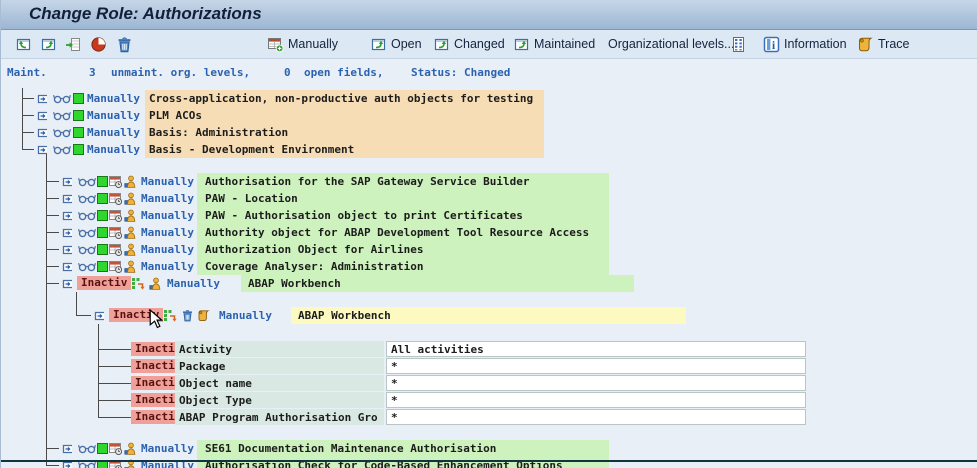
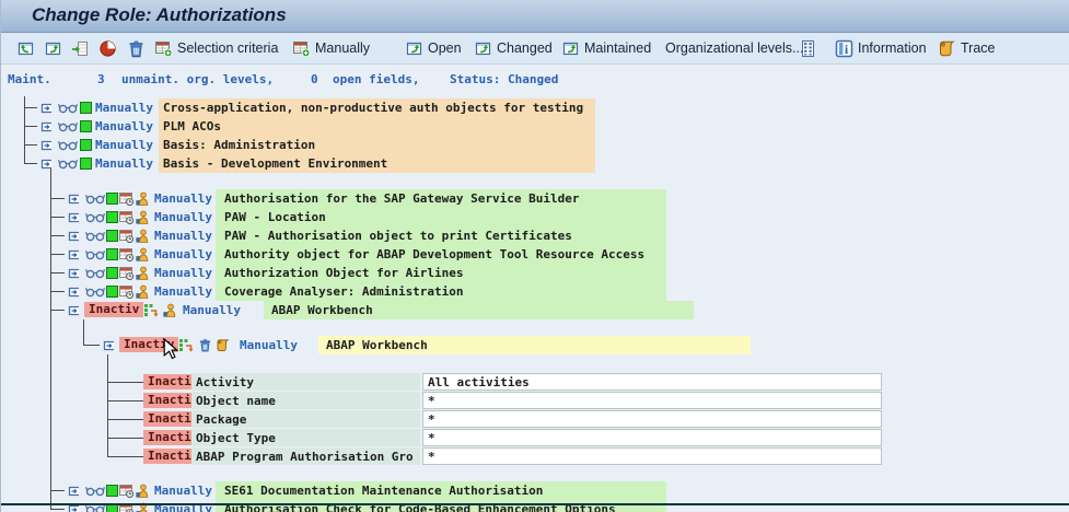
  Change Role: Authorizations
+ Selection criteria
  Manually
  Open
  Changed
  Maintained
  Organizational levels...
  Information
  Trace
  Maint.
  3
  unmaint. org. levels,
  0
  open fields,
  Status: Changed
  Manually
  Cross-application, non-productive auth objects for testing
  Manually
  PLM ACOs
  Manually
  Basis: Administration
  Manually
  Basis - Development Environment
  Manually
  Authorisation for the SAP Gateway Service Builder
  Manually
  PAW - Location
  Manually
  PAW - Authorisation object to print Certificates
  Manually
  Authority object for ABAP Development Tool Resource Access
  Manually
  Authorization Object for Airlines
  Manually
  Coverage Analyser: Administration
  Inactiv
  Manually
  ABAP Workbench
  Inacti
  Manually
  ABAP Workbench
  Inacti
  Activity
  All activities
  Inacti
- Package
+ Object name
  *
  Inacti
- Object name
+ Package
  *
  Inacti
  Object Type
  *
  Inacti
  ABAP Program Authorisation Gro
  *
  Manually
  SE61 Documentation Maintenance Authorisation
  Manually
  Authorisation Check for Code-Based Enhancement Options
